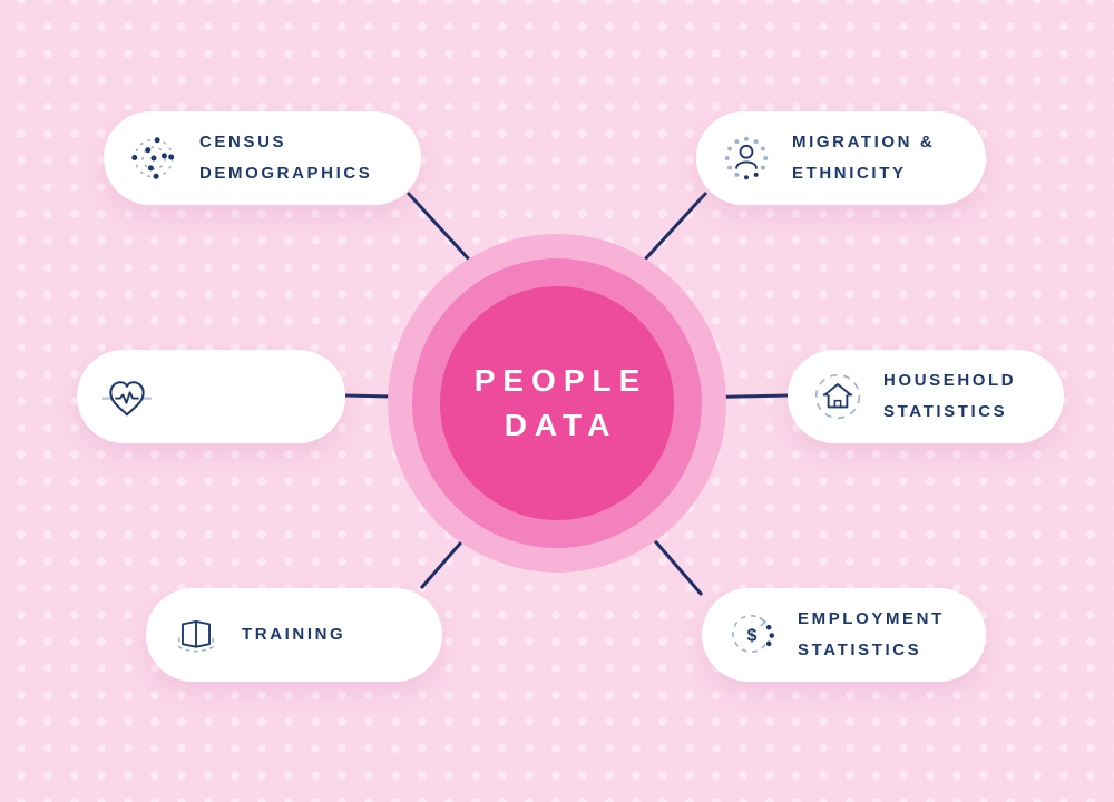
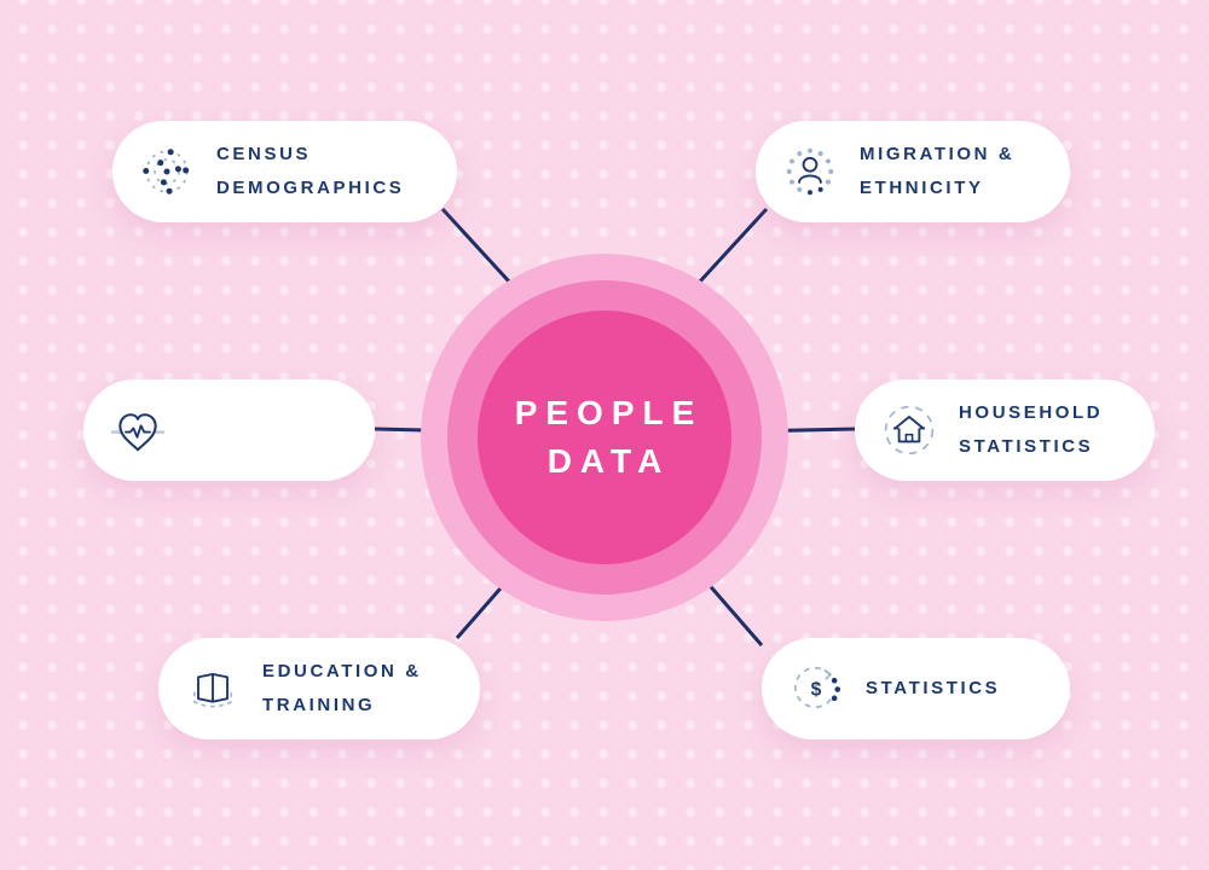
  PEOPLE
  DATA
  CENSUS
  DEMOGRAPHICS
  MIGRATION &
  ETHNICITY
  HOUSEHOLD
  STATISTICS
+ EDUCATION &
  TRAINING
  $
- EMPLOYMENT
  STATISTICS
